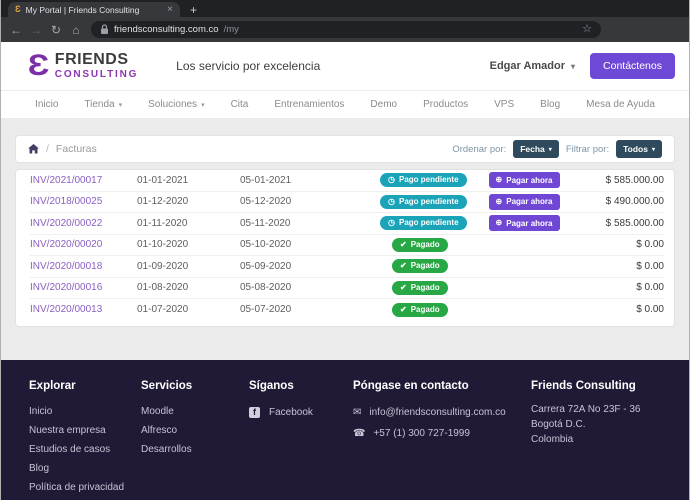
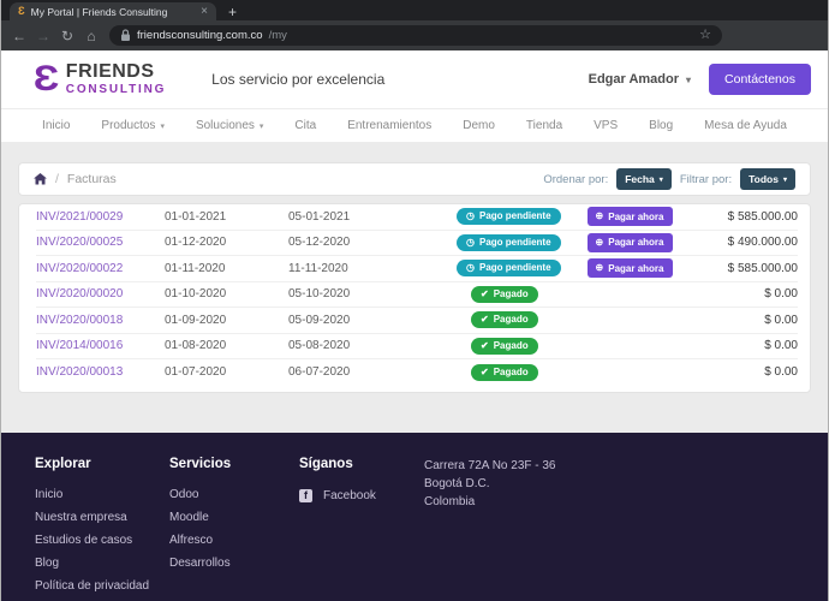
  Ɛ
  My Portal | Friends Consulting
  ×
  +
  ←
  →
  ↻
  ⌂
  friendsconsulting.com.co
  /my
  ☆
  Ɛ
  FRIENDS
  CONSULTING
  Los servicio por excelencia
  Edgar Amador
  ▾
  Contáctenos
  Inicio
- Tienda
+ Productos
  Soluciones
  Cita
  Entrenamientos
  Demo
- Productos
+ Tienda
  VPS
  Blog
  Mesa de Ayuda
  /
  Facturas
  Ordenar por:
  Fecha
  Filtrar por:
  Todos
- INV/2021/00017
+ INV/2021/00029
  01-01-2021
  05-01-2021
  ◷
  Pago pendiente
  ⊕
  Pagar ahora
  $ 585.000.00
- INV/2018/00025
+ INV/2020/00025
  01-12-2020
  05-12-2020
  ◷
  Pago pendiente
  ⊕
  Pagar ahora
  $ 490.000.00
  INV/2020/00022
  01-11-2020
- 05-11-2020
+ 11-11-2020
  ◷
  Pago pendiente
  ⊕
  Pagar ahora
  $ 585.000.00
  INV/2020/00020
  01-10-2020
  05-10-2020
  ✔
  Pagado
  $ 0.00
  INV/2020/00018
  01-09-2020
  05-09-2020
  ✔
  Pagado
  $ 0.00
- INV/2020/00016
+ INV/2014/00016
  01-08-2020
  05-08-2020
  ✔
  Pagado
  $ 0.00
  INV/2020/00013
  01-07-2020
- 05-07-2020
+ 06-07-2020
  ✔
  Pagado
  $ 0.00
  Explorar
  Inicio
  Nuestra empresa
  Estudios de casos
  Blog
  Política de privacidad
  Servicios
+ Odoo
  Moodle
  Alfresco
  Desarrollos
  Síganos
  f
  Facebook
- Póngase en contacto
- ✉
- info@friendsconsulting.com.co
- ☎
- +57 (1) 300 727-1999
- Friends Consulting
  Carrera 72A No 23F - 36
  Bogotá D.C.
  Colombia
